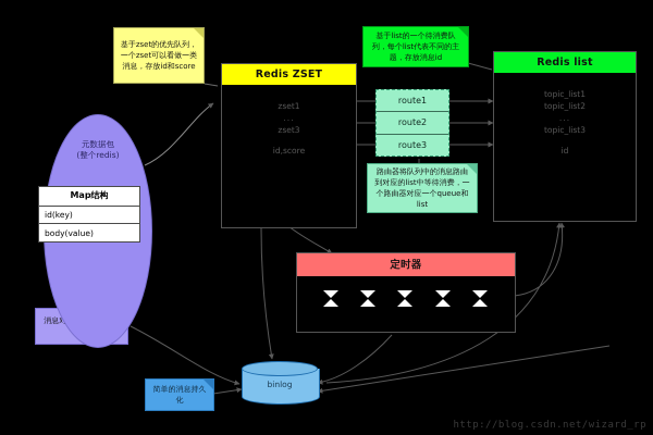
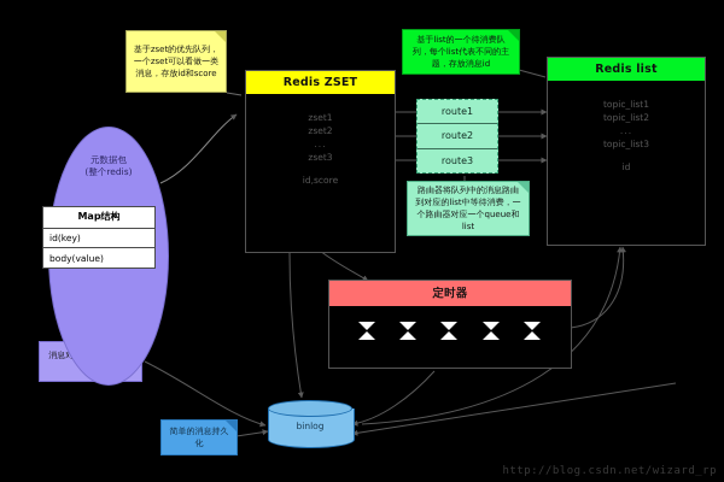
  基于zset的优先队列，一个zset可以看做一类消息，存放id和score
  基于list的一个待消费队列，每个list代表不同的主题，存放消息id
  路由器将队列中的消息路由到对应的list中等待消费，一个路由器对应一个queue和list
  简单的消息持久化
  Redis ZSET
  zset1
+ zset2
  ...
  zset3
  id,score
  Redis list
  topic_list1
  topic_list2
  ...
  topic_list3
  id
  route1
  route2
  route3
  定时器
  元数据包
  (整个redis)
  Map结构
  id(key)
  body(value)
  binlog
  http://blog.csdn.net/wizard_rp
